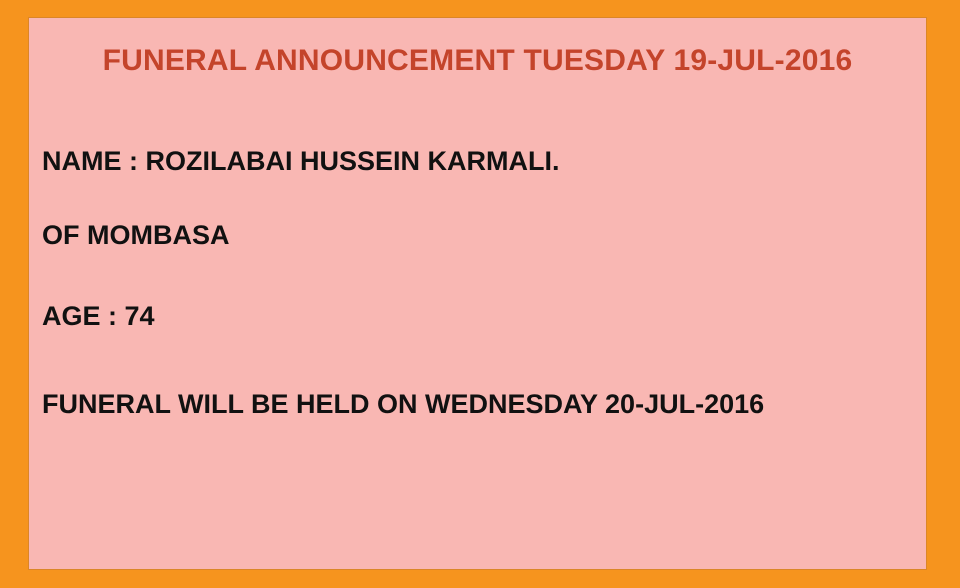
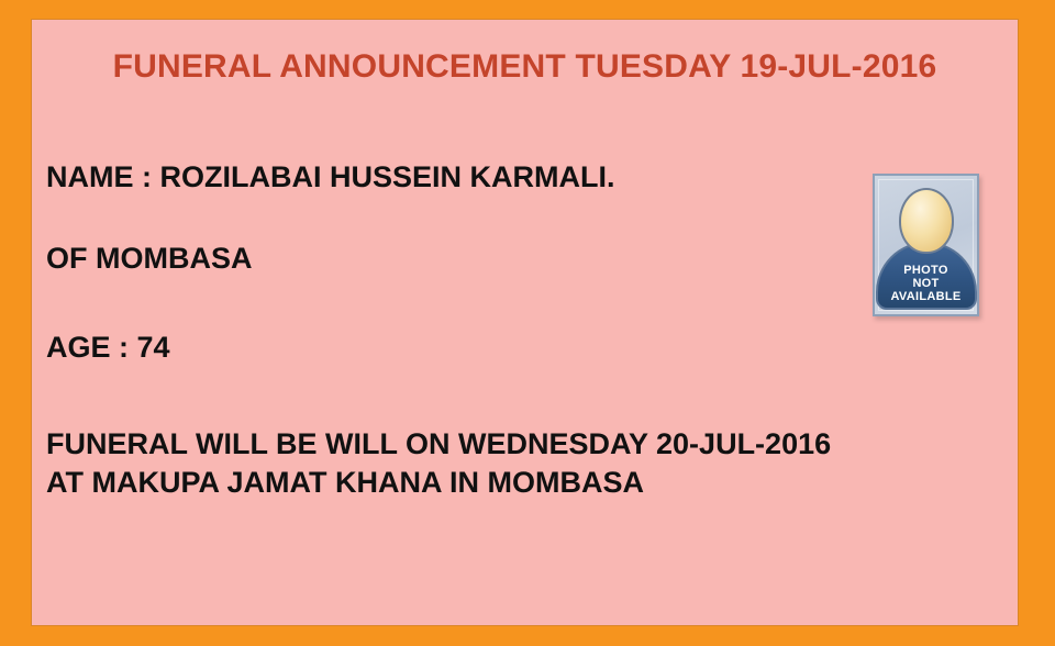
  FUNERAL ANNOUNCEMENT TUESDAY 19-JUL-2016
  NAME : ROZILABAI HUSSEIN KARMALI.
  OF MOMBASA
  AGE : 74
- FUNERAL WILL BE HELD ON WEDNESDAY 20-JUL-2016
+ FUNERAL WILL BE WILL ON WEDNESDAY 20-JUL-2016
+ AT MAKUPA JAMAT KHANA IN MOMBASA
+ PHOTO
+ NOT
+ AVAILABLE
